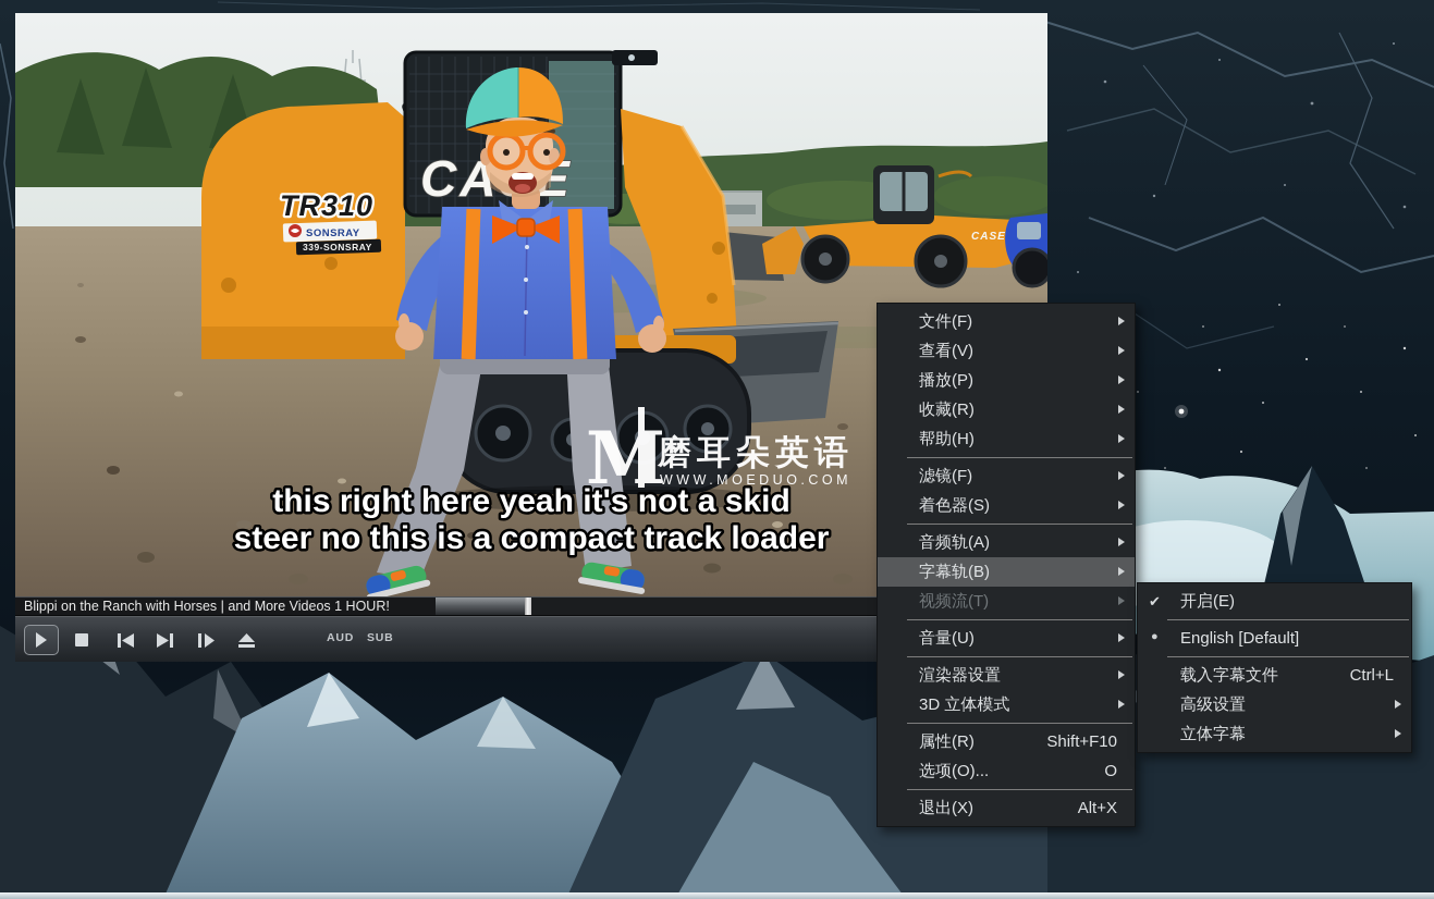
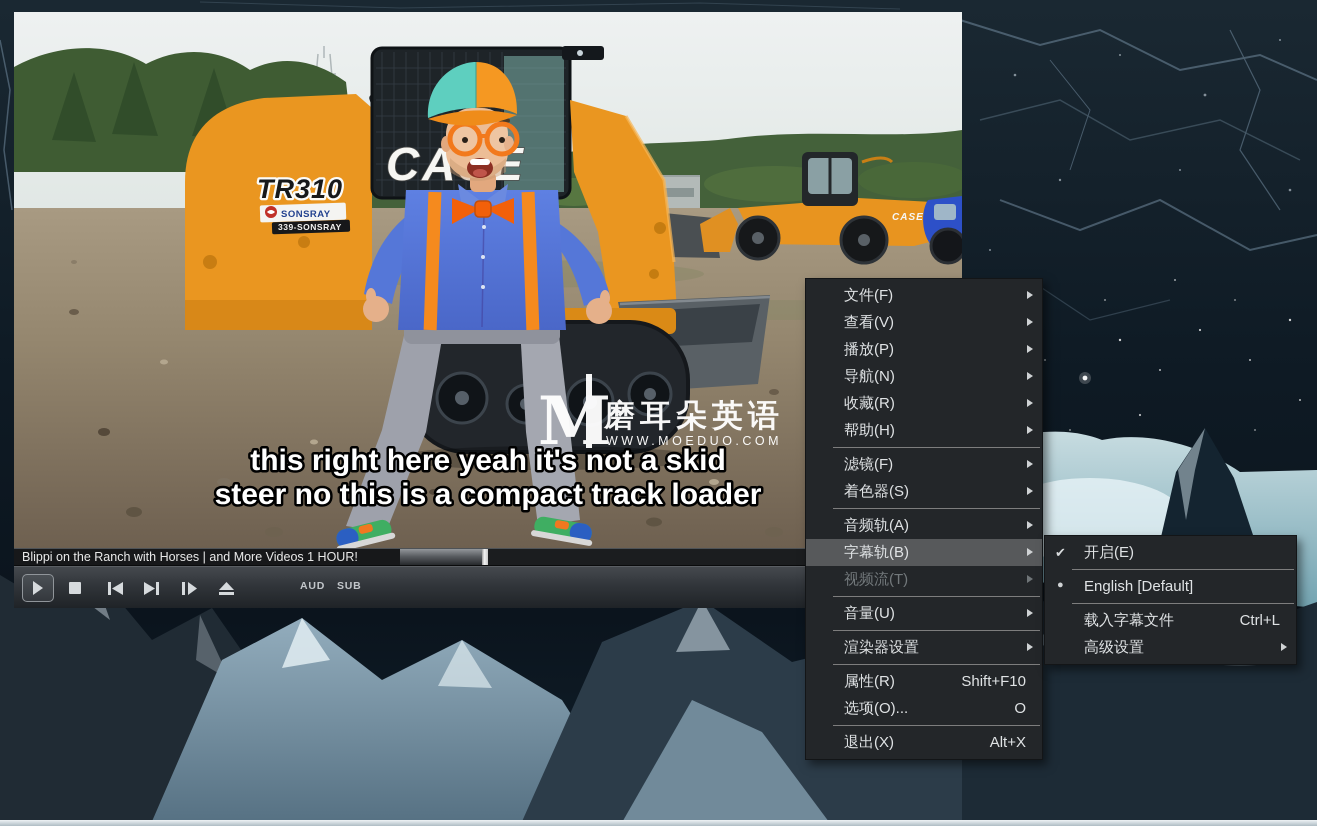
  CASE
  CAE
  TR310
  SONSRAY
  339-SONSRAY
  M
  磨耳朵英语
  WWW.MOEDUO.COM
  this right here yeah it's not a skid
  steer no this is a compact track loader
  Blippi on the Ranch with Horses | and More Videos 1 HOUR!
  AUD
  SUB
  文件(F)
  查看(V)
  播放(P)
+ 导航(N)
  收藏(R)
  帮助(H)
  滤镜(F)
  着色器(S)
  音频轨(A)
  字幕轨(B)
  视频流(T)
  音量(U)
  渲染器设置
- 3D 立体模式
  属性(R)
  Shift+F10
  选项(O)...
  O
  退出(X)
  Alt+X
  ✔
  开启(E)
  ●
  English [Default]
  载入字幕文件
  Ctrl+L
  高级设置
- 立体字幕
